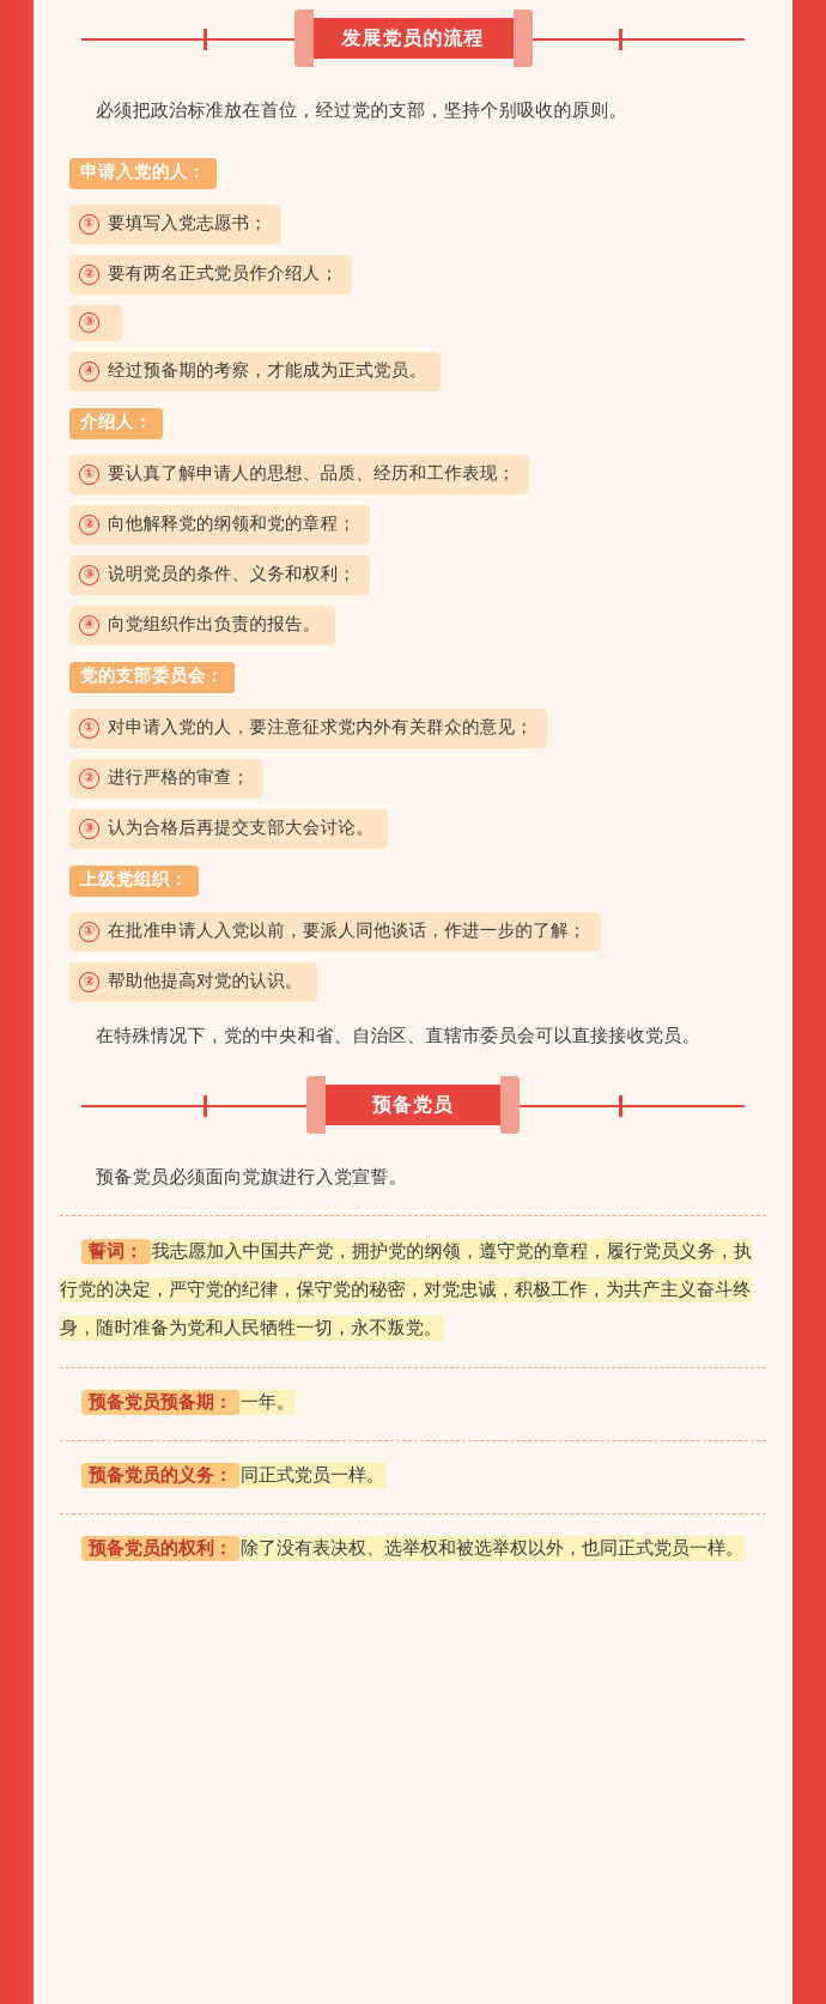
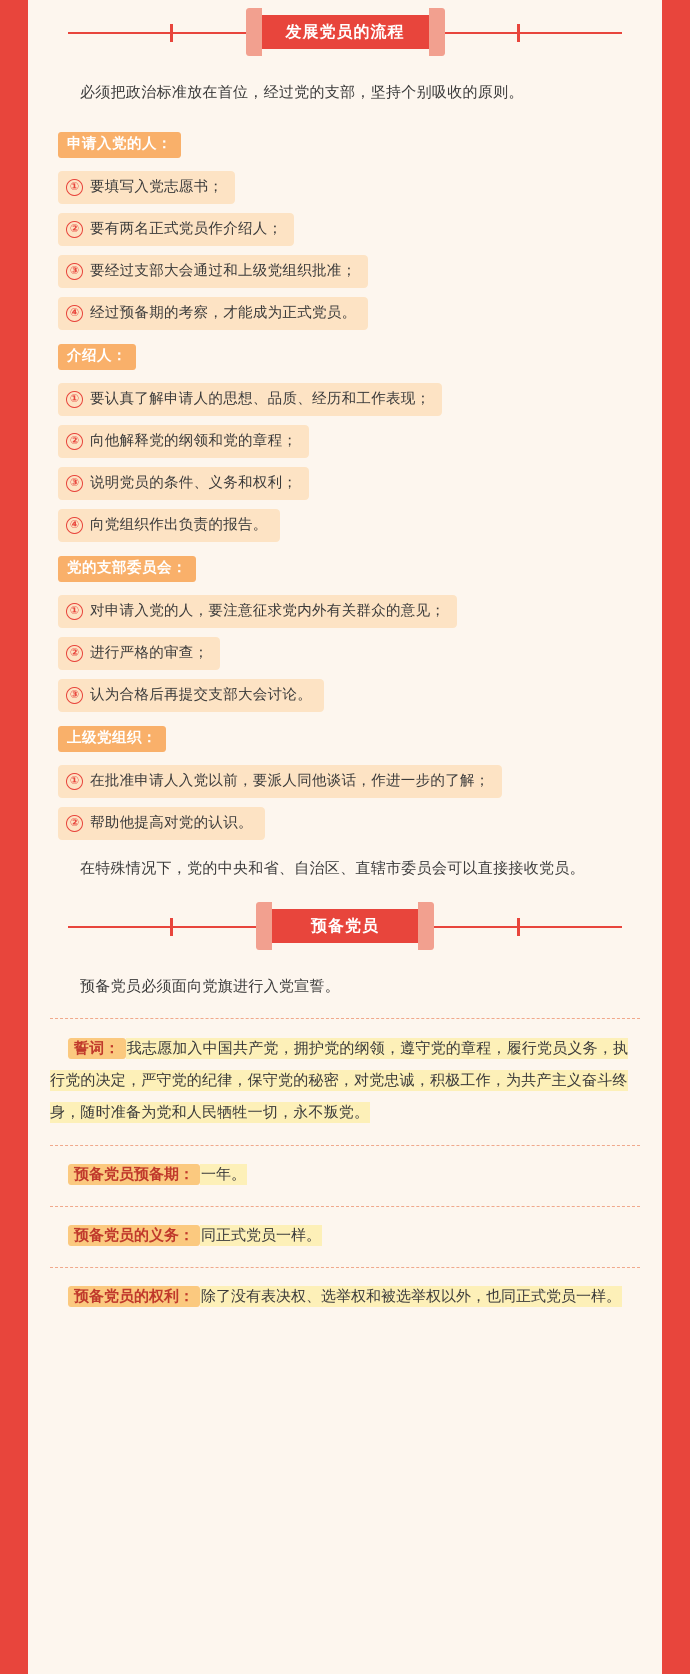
  发展党员的流程
  必须把政治标准放在首位，经过党的支部，坚持个别吸收的原则。
  申请入党的人：
  ①
  要填写入党志愿书；
  ②
  要有两名正式党员作介绍人；
  ③
+ 要经过支部大会通过和上级党组织批准；
  ④
  经过预备期的考察，才能成为正式党员。
  介绍人：
  ①
  要认真了解申请人的思想、品质、经历和工作表现；
  ②
  向他解释党的纲领和党的章程；
  ③
  说明党员的条件、义务和权利；
  ④
  向党组织作出负责的报告。
  党的支部委员会：
  ①
  对申请入党的人，要注意征求党内外有关群众的意见；
  ②
  进行严格的审查；
  ③
  认为合格后再提交支部大会讨论。
  上级党组织：
  ①
  在批准申请人入党以前，要派人同他谈话，作进一步的了解；
  ②
  帮助他提高对党的认识。
  在特殊情况下，党的中央和省、自治区、直辖市委员会可以直接接收党员。
  预备党员
  预备党员必须面向党旗进行入党宣誓。
  誓词： 我志愿加入中国共产党，拥护党的纲领，遵守党的章程，履行党员义务，执行党的决定，严守党的纪律，保守党的秘密，对党忠诚，积极工作，为共产主义奋斗终身，随时准备为党和人民牺牲一切，永不叛党。
  预备党员预备期： 一年。
  预备党员的义务： 同正式党员一样。
  预备党员的权利： 除了没有表决权、选举权和被选举权以外，也同正式党员一样。
